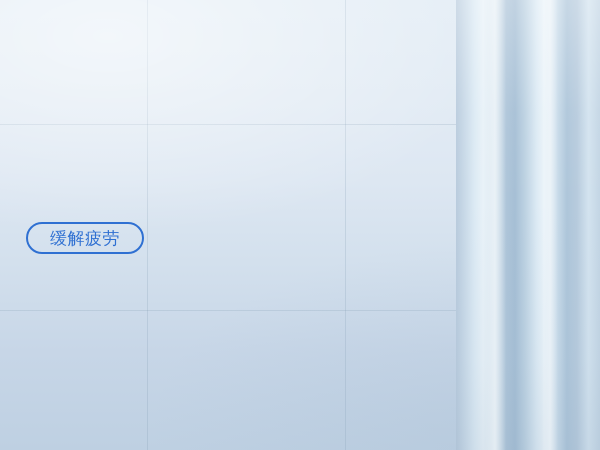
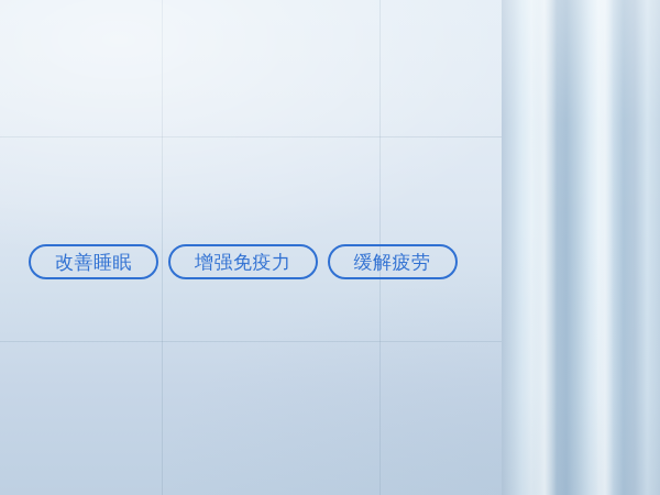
+ 改善睡眠
+ 增强免疫力
  缓解疲劳
